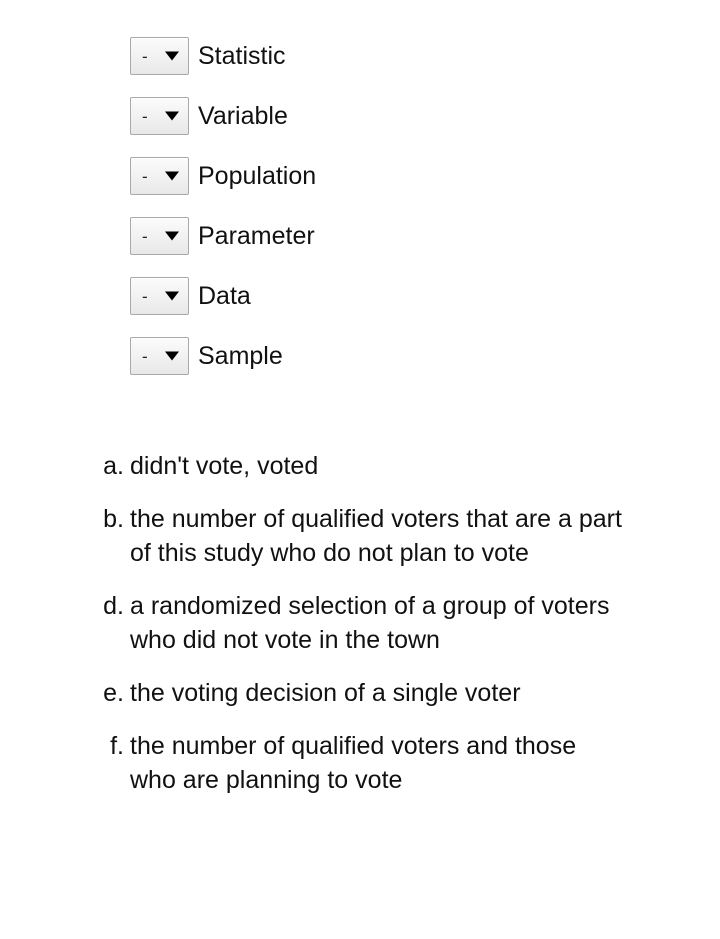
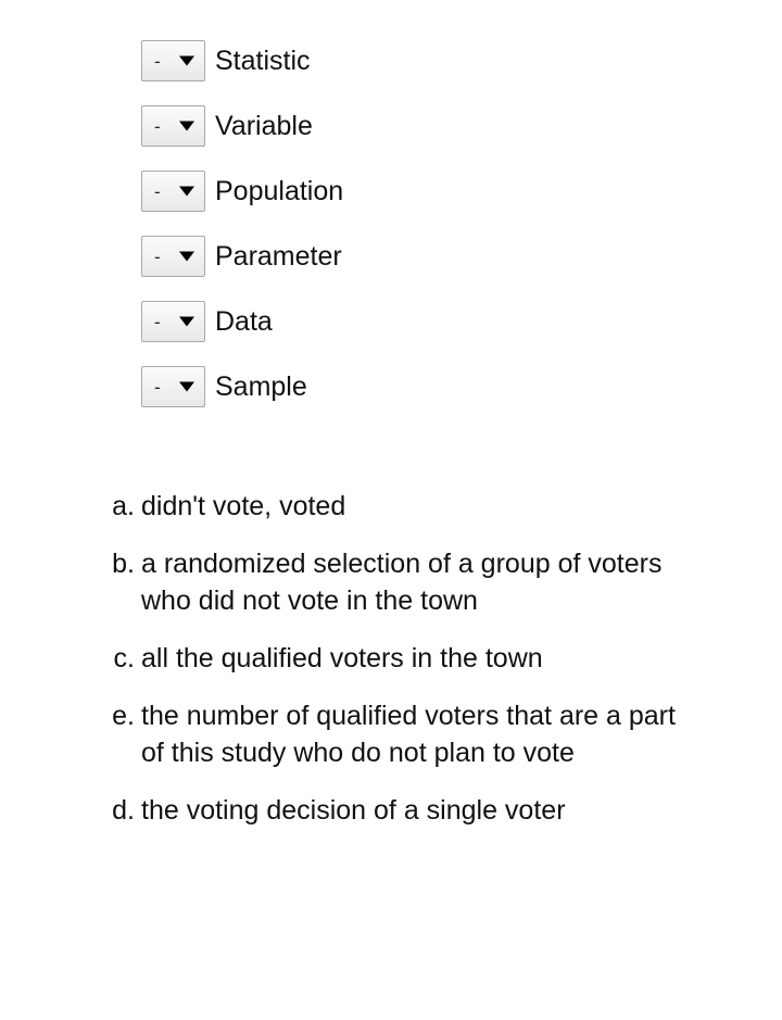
  -
  Statistic
  -
  Variable
  -
  Population
  -
  Parameter
  -
  Data
  -
  Sample
  a.
  didn't vote, voted
  b.
- the number of qualified voters that are a part of this study who do not plan to vote
+ a randomized selection of a group of voters who did not vote in the town
+ c.
+ all the qualified voters in the town
- d.
+ e.
- a randomized selection of a group of voters who did not vote in the town
+ the number of qualified voters that are a part of this study who do not plan to vote
- e.
+ d.
  the voting decision of a single voter
- f.
- the number of qualified voters and those who are planning to vote
